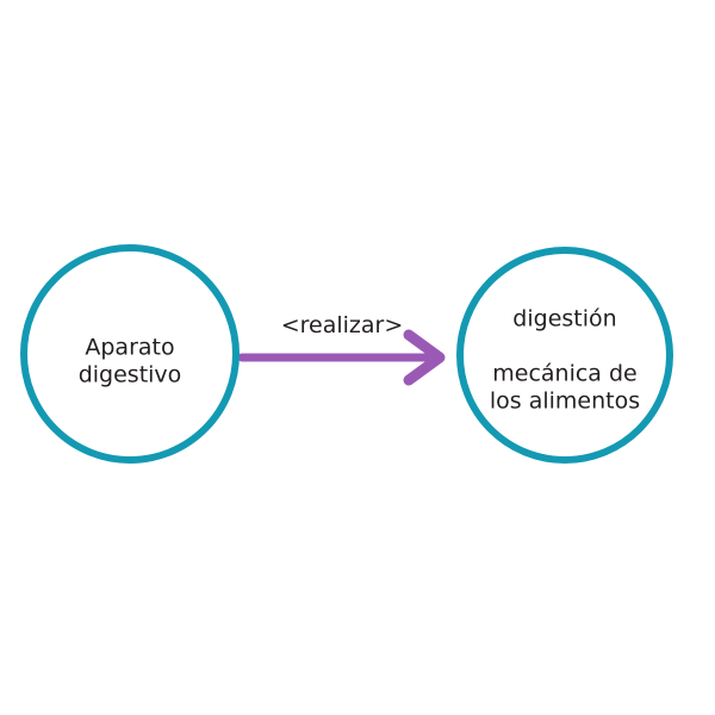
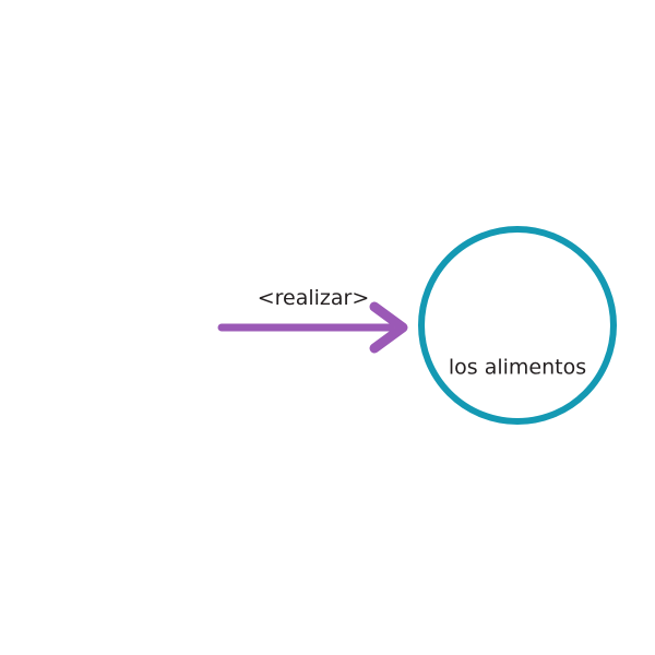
  <realizar>
- Aparato
- digestivo
- digestión
- mecánica de
  los alimentos
